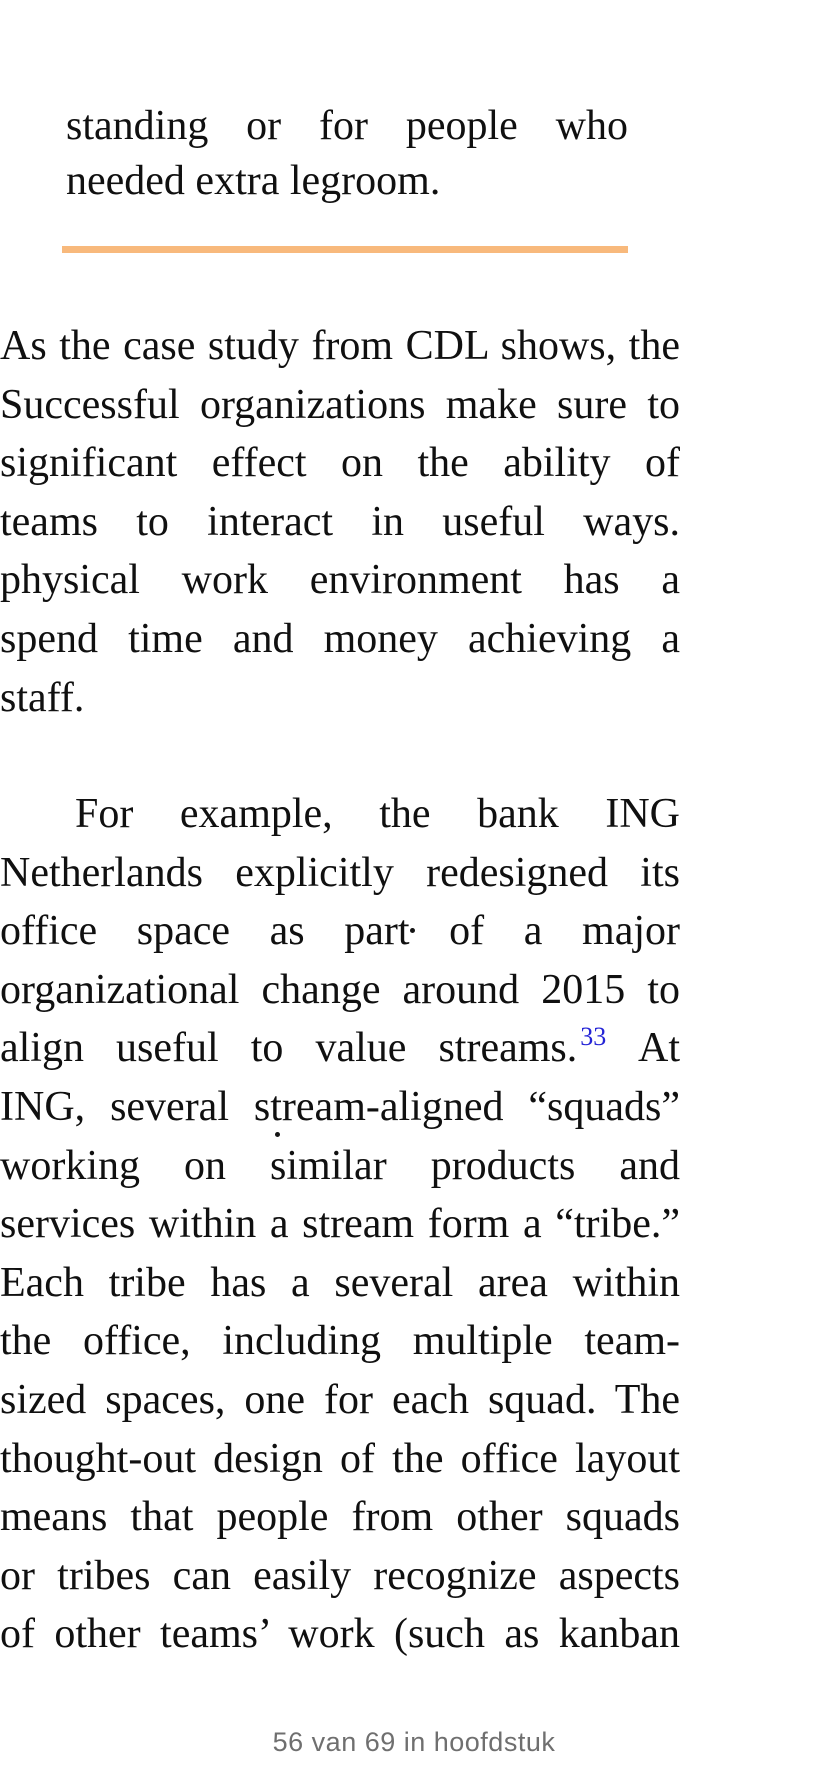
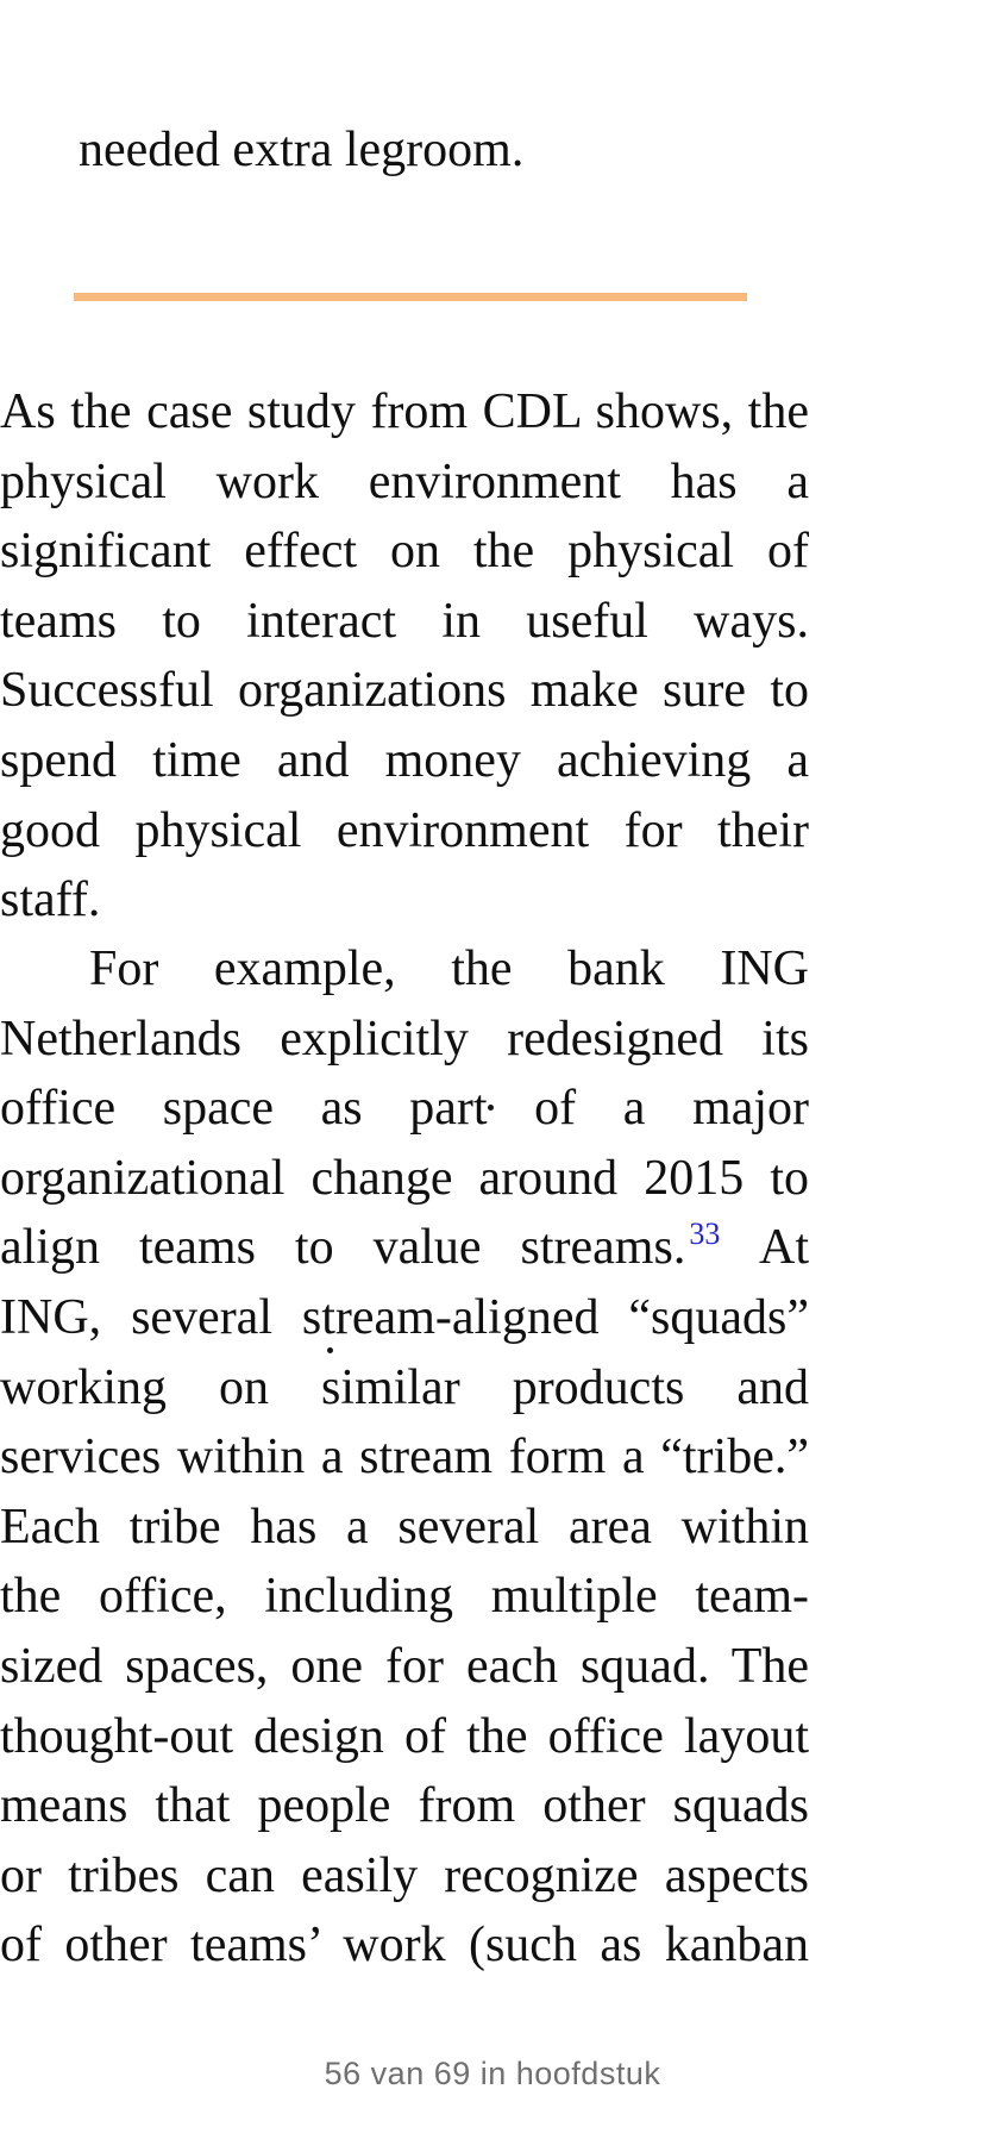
- standing or for people who
  needed extra legroom.
  As the case study from CDL shows, the
- Successful organizations make sure to
+ physical work environment has a
- significant effect on the ability of
+ significant effect on the physical of
  teams to interact in useful ways.
- physical work environment has a
+ Successful organizations make sure to
  spend time and money achieving a
+ good physical environment for their
  staff.
  For example, the bank ING
  Netherlands explicitly redesigned its
  office space as part of a major
  organizational change around 2015 to
- align useful to value streams.33 At
+ align teams to value streams.33 At
  ING, several stream-aligned “squads”
  working on similar products and
  services within a stream form a “tribe.”
  Each tribe has a several area within
  the office, including multiple team-
  sized spaces, one for each squad. The
  thought-out design of the office layout
  means that people from other squads
  or tribes can easily recognize aspects
  of other teams’ work (such as kanban
  56 van 69 in hoofdstuk
